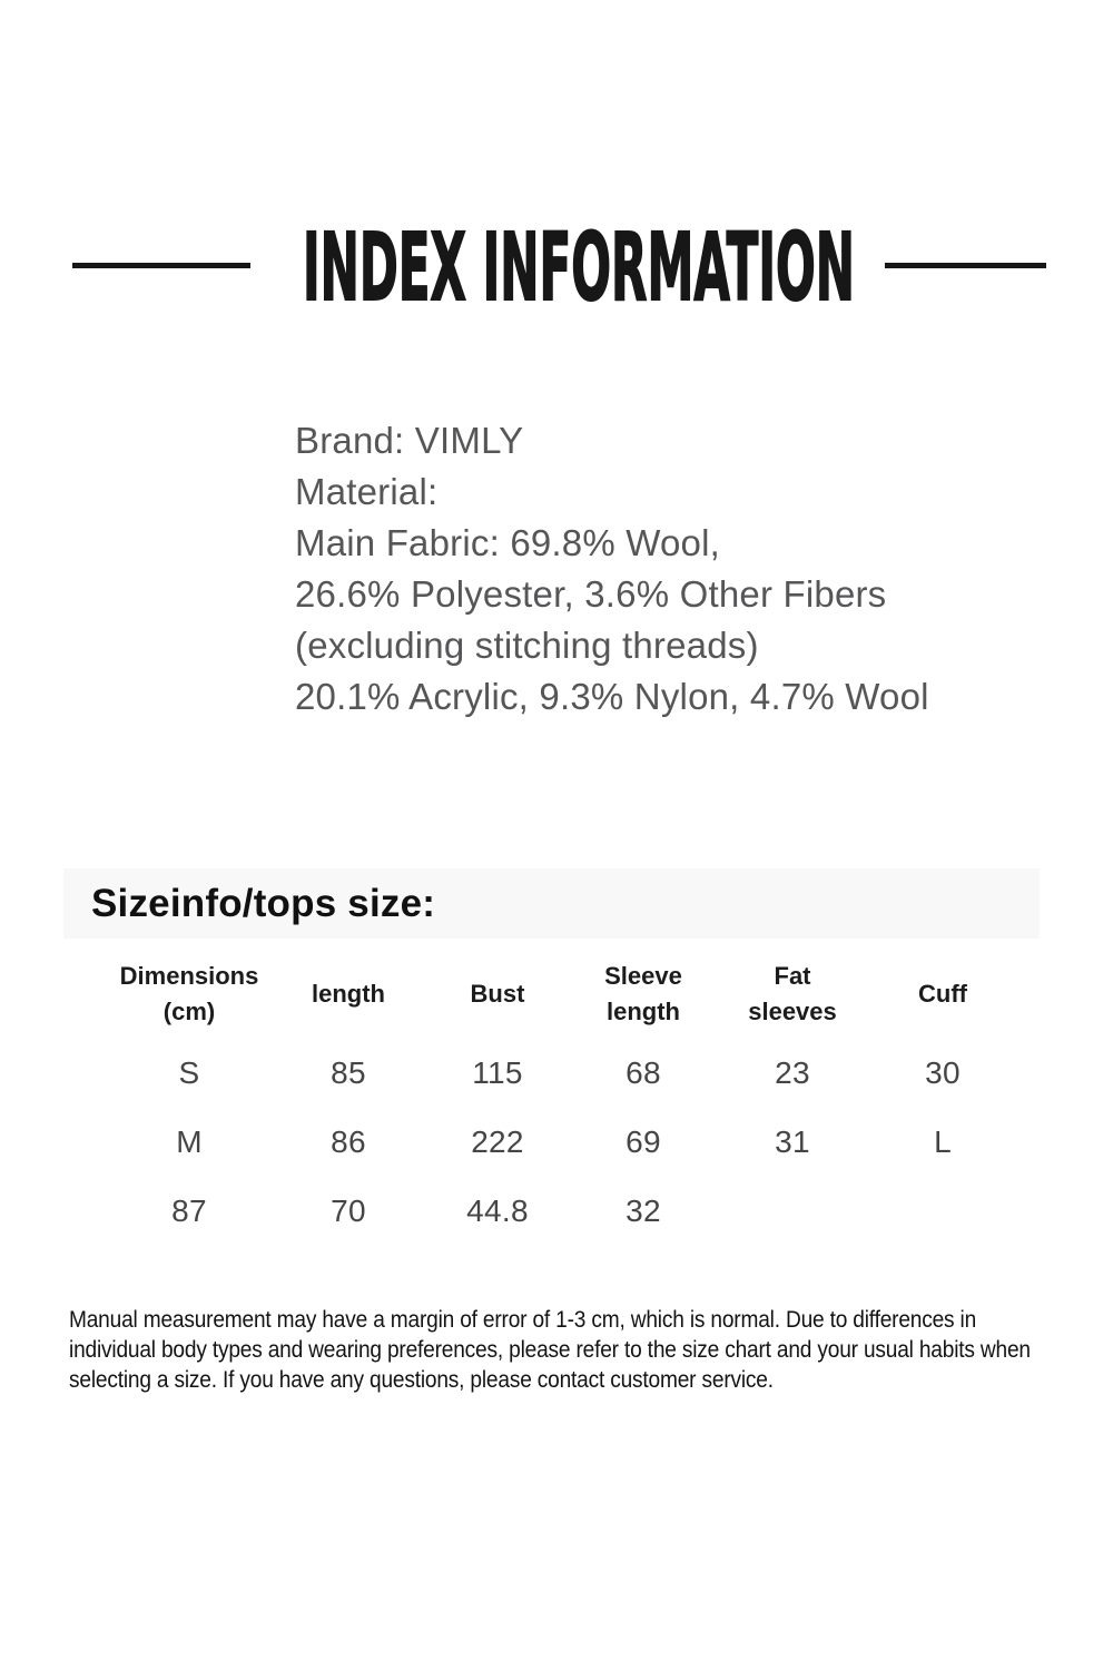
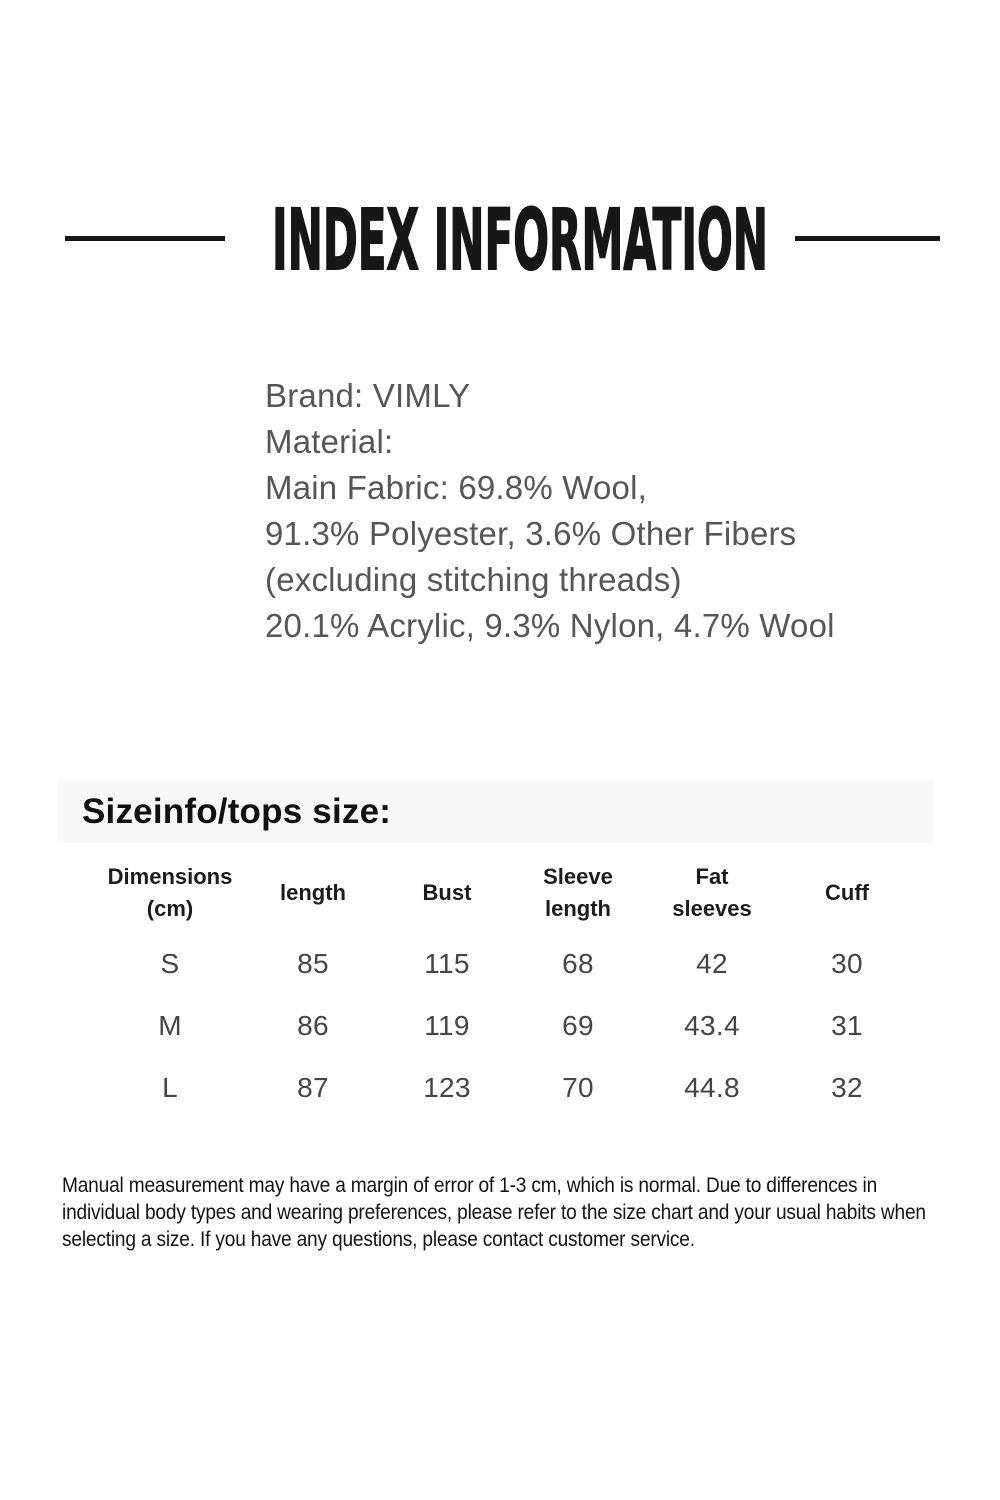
  INDEX INFORMATION
  Brand: VIMLY
  Material:
  Main Fabric: 69.8% Wool,
- 26.6% Polyester, 3.6% Other Fibers
+ 91.3% Polyester, 3.6% Other Fibers
  (excluding stitching threads)
  20.1% Acrylic, 9.3% Nylon, 4.7% Wool
  Sizeinfo/tops size:
  Dimensions (cm)
  length
  Bust
  Sleeve length
  Fat sleeves
  Cuff
  S
  85
  115
  68
- 23
+ 42
  30
  M
  86
- 222
+ 119
  69
+ 43.4
  31
  L
  87
+ 123
  70
  44.8
  32
  Manual measurement may have a margin of error of 1-3 cm, which is normal. Due to differences in individual body types and wearing preferences, please refer to the size chart and your usual habits when selecting a size. If you have any questions, please contact customer service.
